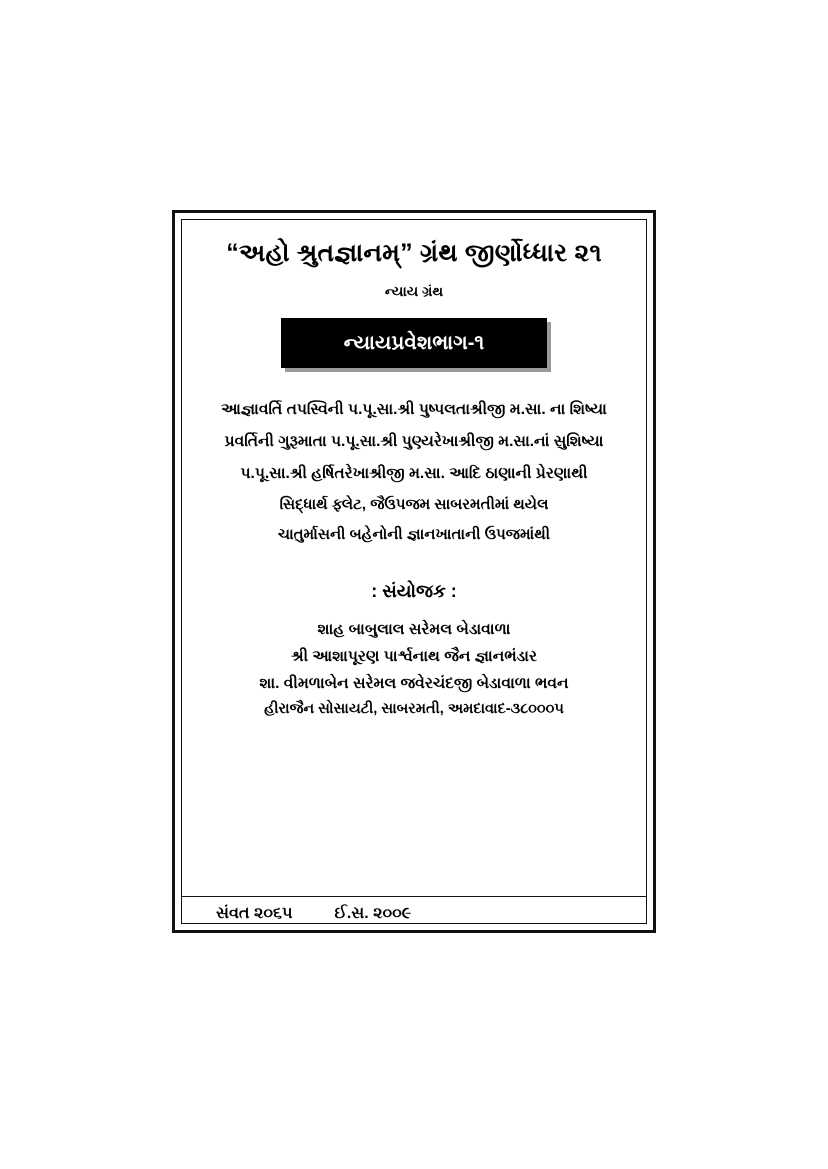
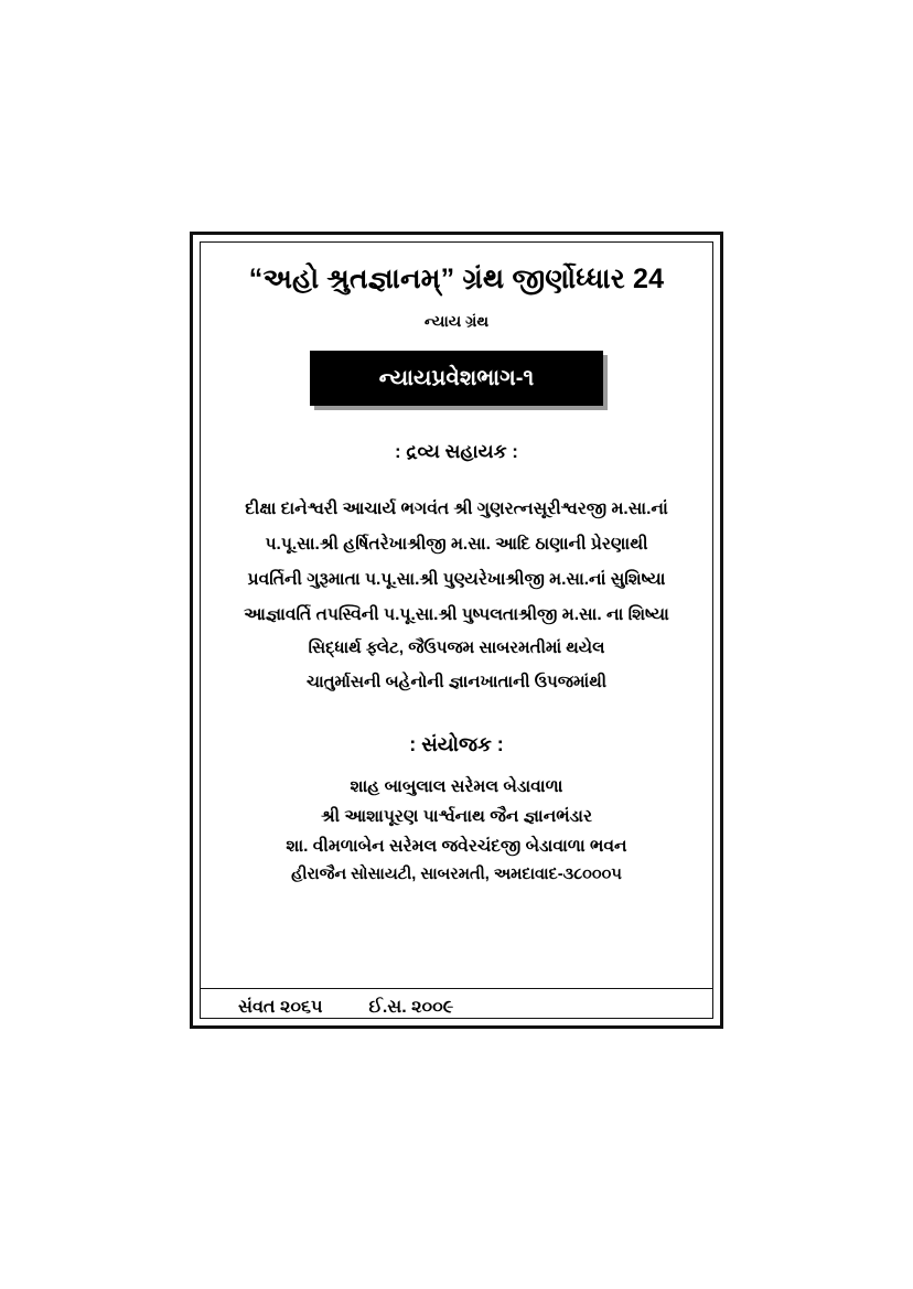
- “અહો શ્રુતજ્ઞાનમ્” ગ્રંથ જીર્ણોધ્ધાર ૨૧
+ “અહો શ્રુતજ્ઞાનમ્” ગ્રંથ જીર્ણોધ્ધાર 24
  ન્યાય ગ્રંથ
  ન્યાયપ્રવેશભાગ-૧
+ : દ્રવ્ય સહાયક :
+ દીક્ષા દાનેશ્વરી આચાર્ય ભગવંત શ્રી ગુણરત્નસૂરીશ્વરજી મ.સા.નાં
- આજ્ઞાવર્તિ તપસ્વિની પ.પૂ.સા.શ્રી પુષ્પલતાશ્રીજી મ.સા. ના શિષ્યા
+ પ.પૂ.સા.શ્રી હર્ષિતરેખાશ્રીજી મ.સા. આદિ ઠાણાની પ્રેરણાથી
  પ્રવર્તિની ગુરૂમાતા પ.પૂ.સા.શ્રી પુણ્યરેખાશ્રીજી મ.સા.નાં સુશિષ્યા
- પ.પૂ.સા.શ્રી હર્ષિતરેખાશ્રીજી મ.સા. આદિ ઠાણાની પ્રેરણાથી
+ આજ્ઞાવર્તિ તપસ્વિની પ.પૂ.સા.શ્રી પુષ્પલતાશ્રીજી મ.સા. ના શિષ્યા
  સિદ્ધાર્થ ફ્લેટ, જૈઉપજમ સાબરમતીમાં થયેલ
  ચાતુર્માસની બહેનોની જ્ઞાનખાતાની ઉપજમાંથી
  : સંયોજક :
  શાહ બાબુલાલ સરેમલ બેડાવાળા
  શ્રી આશાપૂરણ પાર્શ્વનાથ જૈન જ્ઞાનભંડાર
  શા. વીમળાબેન સરેમલ જવેરચંદજી બેડાવાળા ભવન
  હીરાજૈન સોસાયટી, સાબરમતી, અમદાવાદ-૩૮૦૦૦૫
  સંવત ૨૦૬૫
  ઈ.સ. ૨૦૦૯
